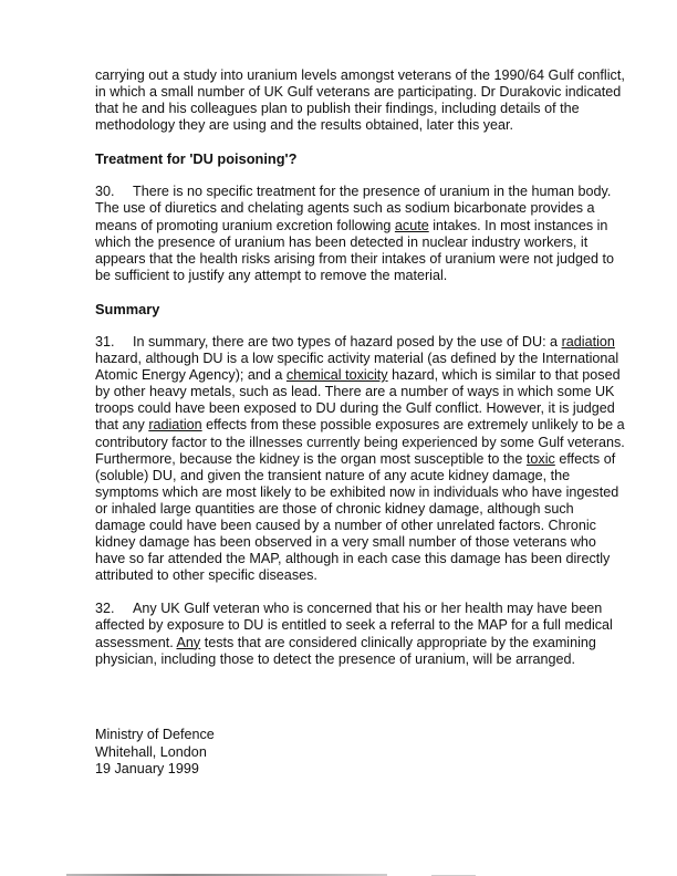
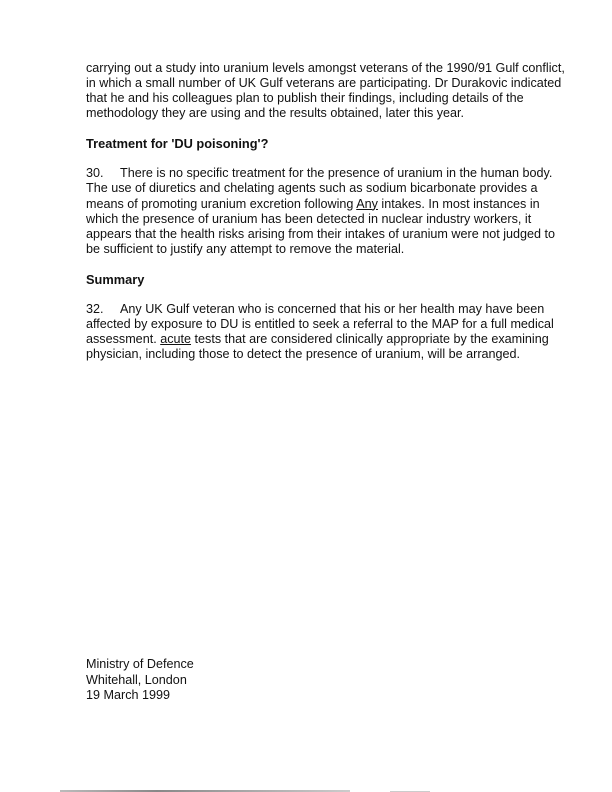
- carrying out a study into uranium levels amongst veterans of the 1990/64 Gulf conflict, in which a small number of UK Gulf veterans are participating. Dr Durakovic indicated that he and his colleagues plan to publish their findings, including details of the methodology they are using and the results obtained, later this year.
+ carrying out a study into uranium levels amongst veterans of the 1990/91 Gulf conflict, in which a small number of UK Gulf veterans are participating. Dr Durakovic indicated that he and his colleagues plan to publish their findings, including details of the methodology they are using and the results obtained, later this year.
  Treatment for 'DU poisoning'?
- 30. There is no specific treatment for the presence of uranium in the human body. The use of diuretics and chelating agents such as sodium bicarbonate provides a means of promoting uranium excretion following acute intakes. In most instances in which the presence of uranium has been detected in nuclear industry workers, it appears that the health risks arising from their intakes of uranium were not judged to be sufficient to justify any attempt to remove the material.
+ 30. There is no specific treatment for the presence of uranium in the human body. The use of diuretics and chelating agents such as sodium bicarbonate provides a means of promoting uranium excretion following Any intakes. In most instances in which the presence of uranium has been detected in nuclear industry workers, it appears that the health risks arising from their intakes of uranium were not judged to be sufficient to justify any attempt to remove the material.
  Summary
- 31. In summary, there are two types of hazard posed by the use of DU: a radiation hazard, although DU is a low specific activity material (as defined by the International Atomic Energy Agency); and a chemical toxicity hazard, which is similar to that posed by other heavy metals, such as lead. There are a number of ways in which some UK troops could have been exposed to DU during the Gulf conflict. However, it is judged that any radiation effects from these possible exposures are extremely unlikely to be a contributory factor to the illnesses currently being experienced by some Gulf veterans. Furthermore, because the kidney is the organ most susceptible to the toxic effects of (soluble) DU, and given the transient nature of any acute kidney damage, the symptoms which are most likely to be exhibited now in individuals who have ingested or inhaled large quantities are those of chronic kidney damage, although such damage could have been caused by a number of other unrelated factors. Chronic kidney damage has been observed in a very small number of those veterans who have so far attended the MAP, although in each case this damage has been directly attributed to other specific diseases.
- 32. Any UK Gulf veteran who is concerned that his or her health may have been affected by exposure to DU is entitled to seek a referral to the MAP for a full medical assessment. Any tests that are considered clinically appropriate by the examining physician, including those to detect the presence of uranium, will be arranged.
+ 32. Any UK Gulf veteran who is concerned that his or her health may have been affected by exposure to DU is entitled to seek a referral to the MAP for a full medical assessment. acute tests that are considered clinically appropriate by the examining physician, including those to detect the presence of uranium, will be arranged.
  Ministry of Defence
  Whitehall, London
- 19 January 1999
+ 19 March 1999
